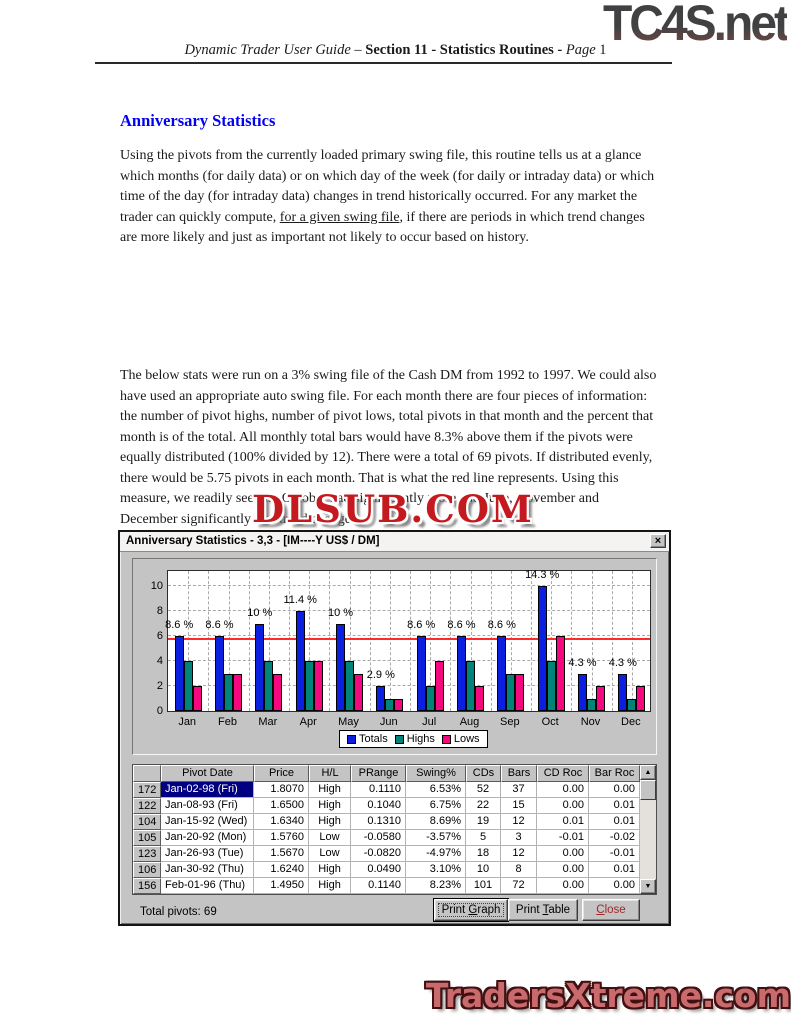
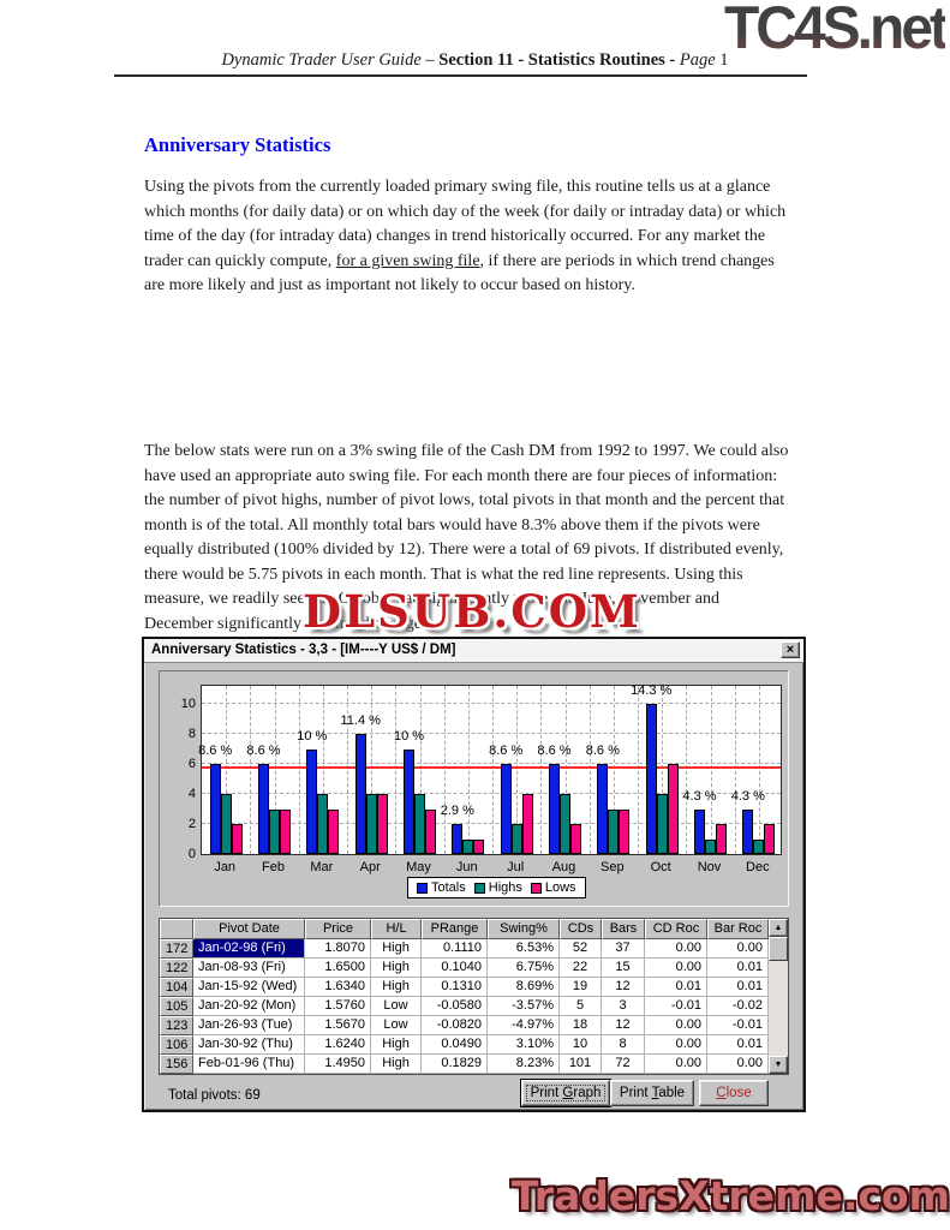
  TC4S.net
  Dynamic Trader User Guide – Section 11 - Statistics Routines - Page
  Anniversary Statistics
  Using the pivots from the currently loaded primary swing file, this routine tells us at a glance
  which months (for daily data) or on which day of the week (for daily or intraday data) or which
  time of the day (for intraday data) changes in trend historically occurred. For any market the
  trader can quickly compute, for a given swing file, if there are periods in which trend changes
  are more likely and just as important not likely to occur based on history.
  The below stats were run on a 3% swing file of the Cash DM from 1992 to 1997. We could also
  have used an appropriate auto swing file. For each month there are four pieces of information:
  the number of pivot highs, number of pivot lows, total pivots in that month and the percent that
  month is of the total. All monthly total bars would have 8.3% above them if the pivots were
  equally distributed (100% divided by 12). There were a total of 69 pivots. If distributed evenly,
  there would be 5.75 pivots in each month. That is what the red line represents. Using this
  measure, we readily see that October had significantly more and June, November and
  December significantly less trend changes.
  Anniversary Statistics - 3,3 - [IM----Y US$ / DM]
  ×
  8.6 %
  8.6 %
  10 %
  11.4 %
  10 %
  2.9 %
  8.6 %
  8.6 %
  8.6 %
  14.3 %
  4.3 %
  4.3 %
  Totals
  Highs
  Lows
  0
  2
  4
  6
  8
  10
  Jan
  Feb
  Mar
  Apr
  May
  Jun
  Jul
  Aug
  Sep
  Oct
  Nov
  Dec
  Pivot Date
  Price
  H/L
  PRange
  Swing%
  CDs
  Bars
  CD Roc
  Bar Roc
  172
  Jan-02-98 (Fri)
  1.8070
  High
  0.1110
  6.53%
  52
  37
  0.00
  0.00
  122
  Jan-08-93 (Fri)
  1.6500
  High
  0.1040
  6.75%
  22
  15
  0.00
  0.01
  104
  Jan-15-92 (Wed)
  1.6340
  High
  0.1310
  8.69%
  19
  12
  0.01
  0.01
  105
  Jan-20-92 (Mon)
  1.5760
  Low
  -0.0580
  -3.57%
  5
  3
  -0.01
  -0.02
  123
  Jan-26-93 (Tue)
  1.5670
  Low
  -0.0820
  -4.97%
  18
  12
  0.00
  -0.01
  106
  Jan-30-92 (Thu)
  1.6240
  High
  0.0490
  3.10%
  10
  8
  0.00
  0.01
  156
  Feb-01-96 (Thu)
  1.4950
  High
- 0.1140
+ 0.1829
  8.23%
  101
  72
  0.00
  0.00
  Total pivots: 69
  Print Graph
  Print Table
  Close
  DLSUB.COM
  TradersXtreme.com
